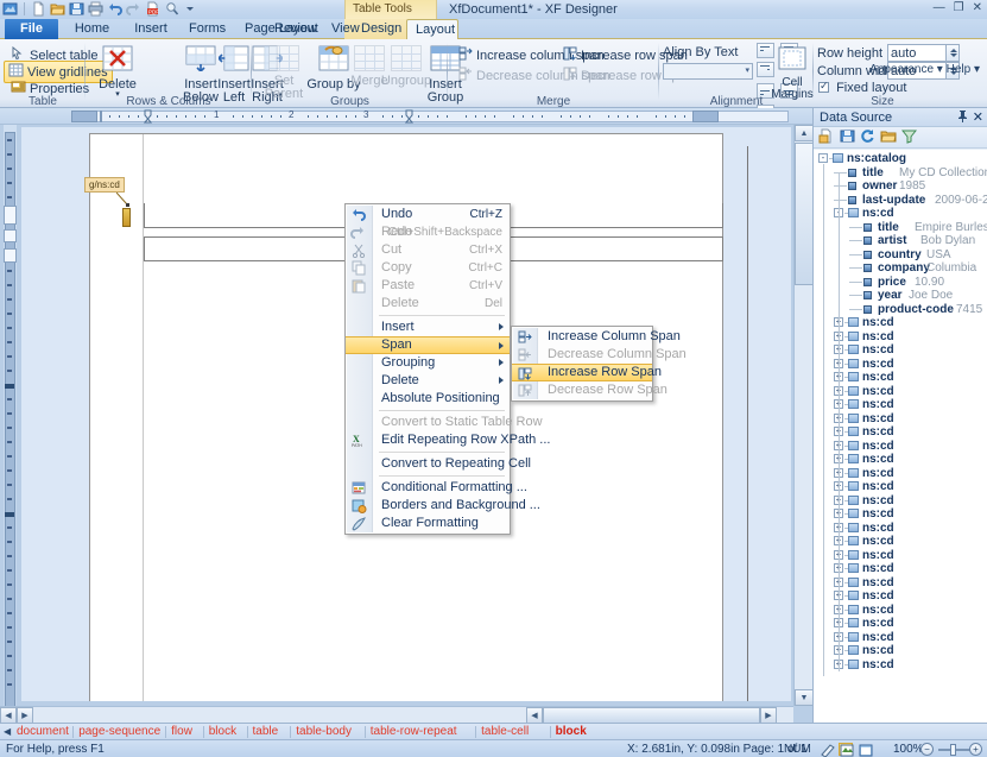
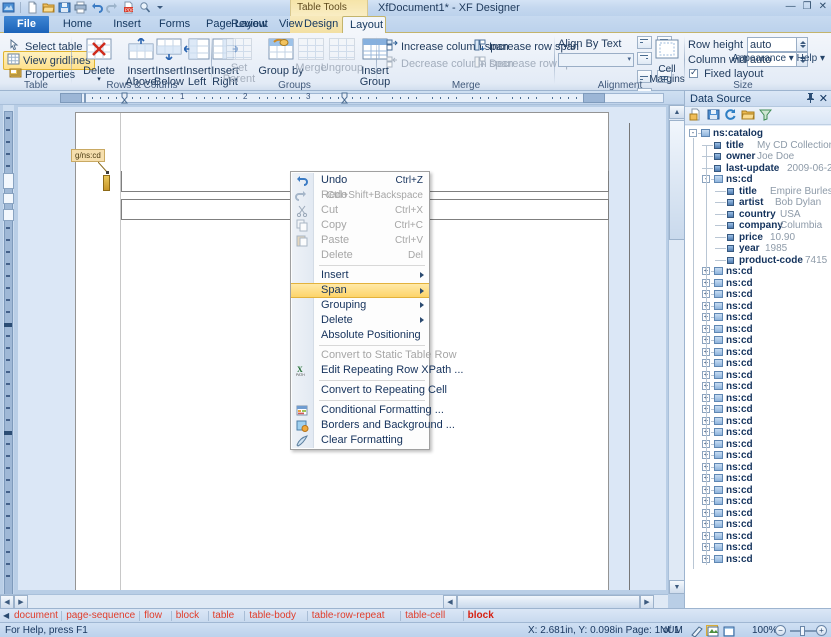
  Table Tools
  XfDocument1* - XF Designer
  —
  ❐
  ✕
  File
  Home
  Insert
  Forms
  Page Layout
  Review
  View
  Design
  Layout
  Select tale
  View gridlnes
  Properties
  Table
  Delete
+ Insert Above
  Insert Below
  Insert Left
  Insert Right
  Rows & Colums
  Set Parent
  Group by
  Merge
  Ungroup
  Insert Group
  Groups
  Increase colum span
  Decrease colu span
  Increase row span
  Decrease row
  Merge
  Align By Text
  Cell Margins
  Alignment
  Row height
  auto
  Column wid
  auto
  Fixed layout
  Size
  Appearance ▾ Help ▾
  1
  2
  3
  g/ns:cd
  Undo
  Ctrl+Z
  Redo
  Ctrl+Shift+Backspace
  Cut
  Ctrl+X
  Copy
  Ctrl+C
  Paste
  Ctrl+V
  Delete
  Del
  Insert
  Span
  Grouping
  Delete
  Absolute Positioning
  Convert to Static Table Row
  X
  Edit Repeating Row XPath ...
  Convert to Repeating Cell
  Conditional Formatting ...
  Borders and Background ...
  Clear Formatting
- Increase Column Span
- Decrease Column Span
- Increase Row Span
- Decrease Row Span
  Data Source
  ✕
  -
  ns:catalog
  title
  My CD Collectio
  owner
- 1985
+ Joe Doe
  last-update
  ns:cd
  title
  Empire Burles
  artist
  Bob Dylan
  country
  USA
  company
  Columbia
  price
  10.90
  year
- Joe Doe
+ 1985
  product-code
  7415
  ns:cd
  ns:cd
  ns:cd
  ns:cd
  ns:cd
  ns:cd
  ns:cd
  ns:cd
  ns:cd
  ns:cd
  ns:cd
  ns:cd
  ns:cd
  ns:cd
  ns:cd
  ns:cd
  ns:cd
  ns:cd
  ns:cd
  ns:cd
  ns:cd
  ns:cd
  ns:cd
  ns:cd
  ns:cd
  ns:cd
  ◀
  document
  page-sequence
  flow
  block
  table
  table-body
  table-row-repeat
  table-cell
  block
  For Help, press F1
  X: 2.681in, Y: 0.098in Page: 1 of 1
  NUM
  100%
  −
  +
